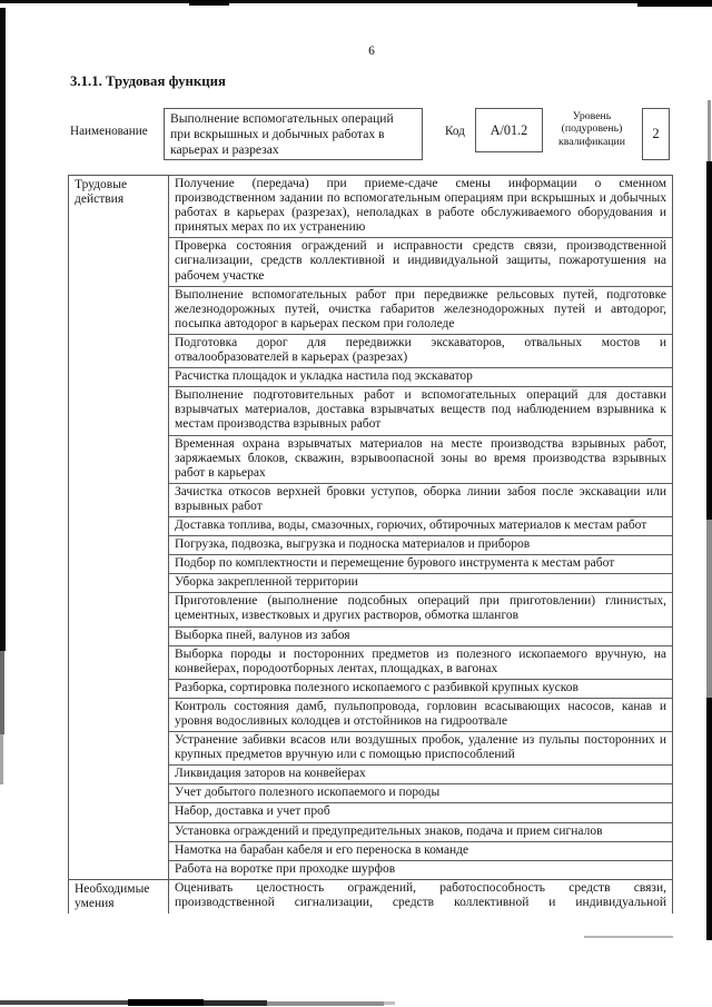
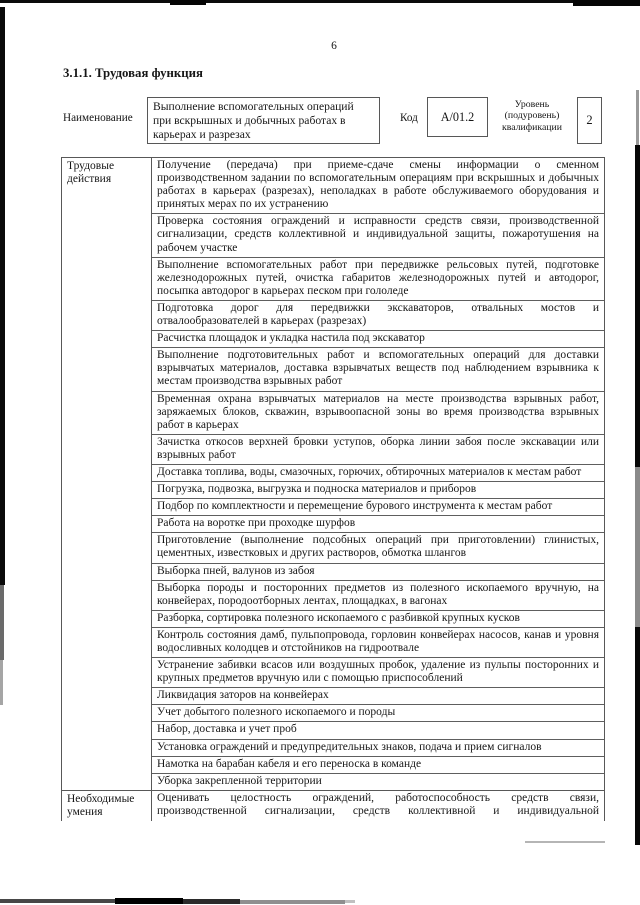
  6
  3.1.1. Трудовая функция
  Наименование
  Выполнение вспомогательных операций при вскрышных и добычных работах в карьерах и разрезах
  Код
  А/01.2
  Уровень (подуровень) квалификации
  2
  Трудовые действия
  Получение (передача) при приеме-сдаче смены информации о сменном производственном задании по вспомогательным операциям при вскрышных и добычных работах в карьерах (разрезах), неполадках в работе обслуживаемого оборудования и принятых мерах по их устранению
  Проверка состояния ограждений и исправности средств связи, производственной сигнализации, средств коллективной и индивидуальной защиты, пожаротушения на рабочем участке
  Выполнение вспомогательных работ при передвижке рельсовых путей, подготовке железнодорожных путей, очистка габаритов железнодорожных путей и автодорог, посыпка автодорог в карьерах песком при гололеде
  Подготовка дорог для передвижки экскаваторов, отвальных мостов и отвалообразователей в карьерах (разрезах)
  Расчистка площадок и укладка настила под экскаватор
  Выполнение подготовительных работ и вспомогательных операций для доставки взрывчатых материалов, доставка взрывчатых веществ под наблюдением взрывника к местам производства взрывных работ
  Временная охрана взрывчатых материалов на месте производства взрывных работ, заряжаемых блоков, скважин, взрывоопасной зоны во время производства взрывных работ в карьерах
  Зачистка откосов верхней бровки уступов, оборка линии забоя после экскавации или взрывных работ
  Доставка топлива, воды, смазочных, горючих, обтирочных материалов к местам работ
  Погрузка, подвозка, выгрузка и подноска материалов и приборов
  Подбор по комплектности и перемещение бурового инструмента к местам работ
- Уборка закрепленной территории
+ Работа на воротке при проходке шурфов
  Приготовление (выполнение подсобных операций при приготовлении) глинистых, цементных, известковых и других растворов, обмотка шлангов
  Выборка пней, валунов из забоя
  Выборка породы и посторонних предметов из полезного ископаемого вручную, на конвейерах, породоотборных лентах, площадках, в вагонах
  Разборка, сортировка полезного ископаемого с разбивкой крупных кусков
- Контроль состояния дамб, пульпопровода, горловин всасывающих насосов, канав и уровня водосливных колодцев и отстойников на гидроотвале
+ Контроль состояния дамб, пульпопровода, горловин конвейерах насосов, канав и уровня водосливных колодцев и отстойников на гидроотвале
  Устранение забивки всасов или воздушных пробок, удаление из пульпы посторонних и крупных предметов вручную или с помощью приспособлений
  Ликвидация заторов на конвейерах
  Учет добытого полезного ископаемого и породы
  Набор, доставка и учет проб
  Установка ограждений и предупредительных знаков, подача и прием сигналов
  Намотка на барабан кабеля и его переноска в команде
- Работа на воротке при проходке шурфов
+ Уборка закрепленной территории
  Необходимые умения
  Оценивать целостность ограждений, работоспособность средств связи, производственной сигнализации, средств коллективной и индивидуальной
